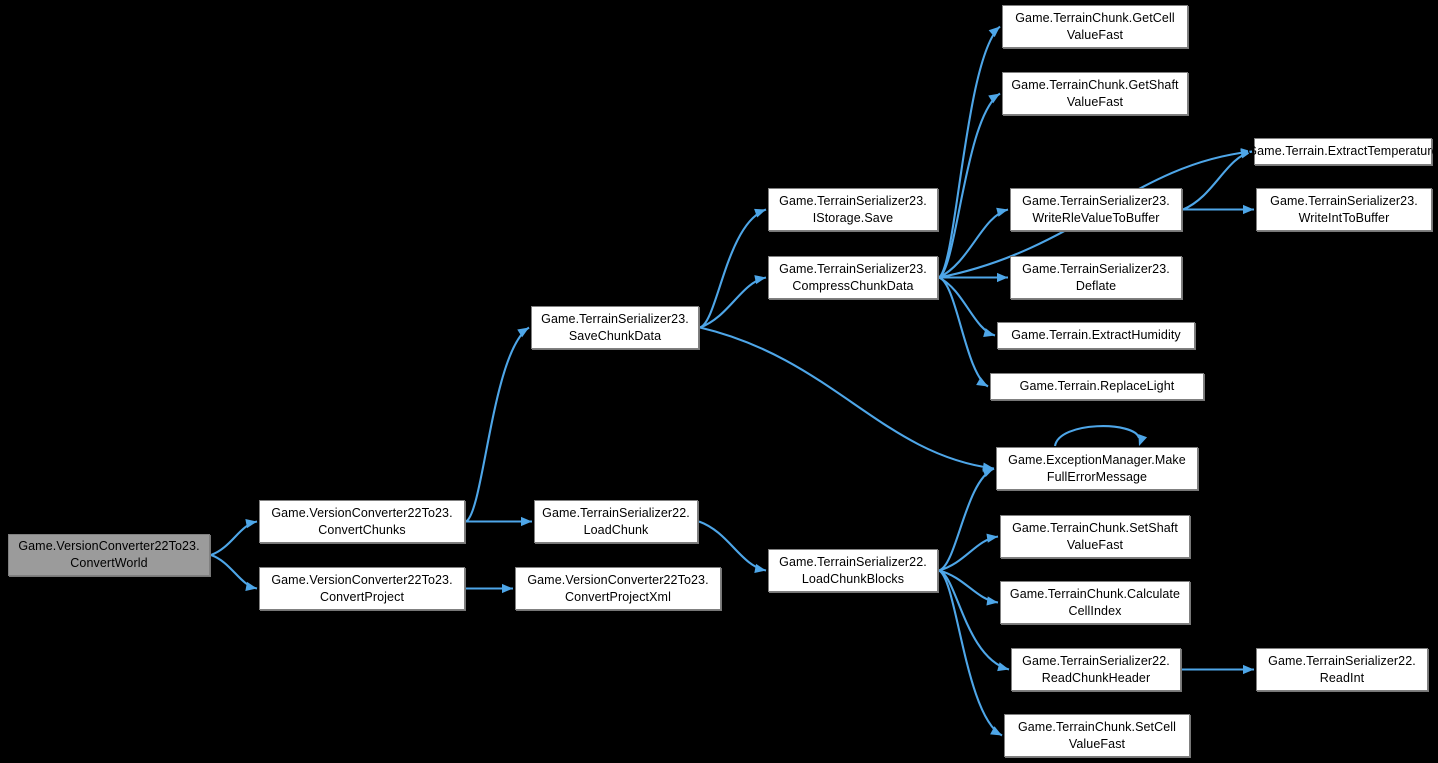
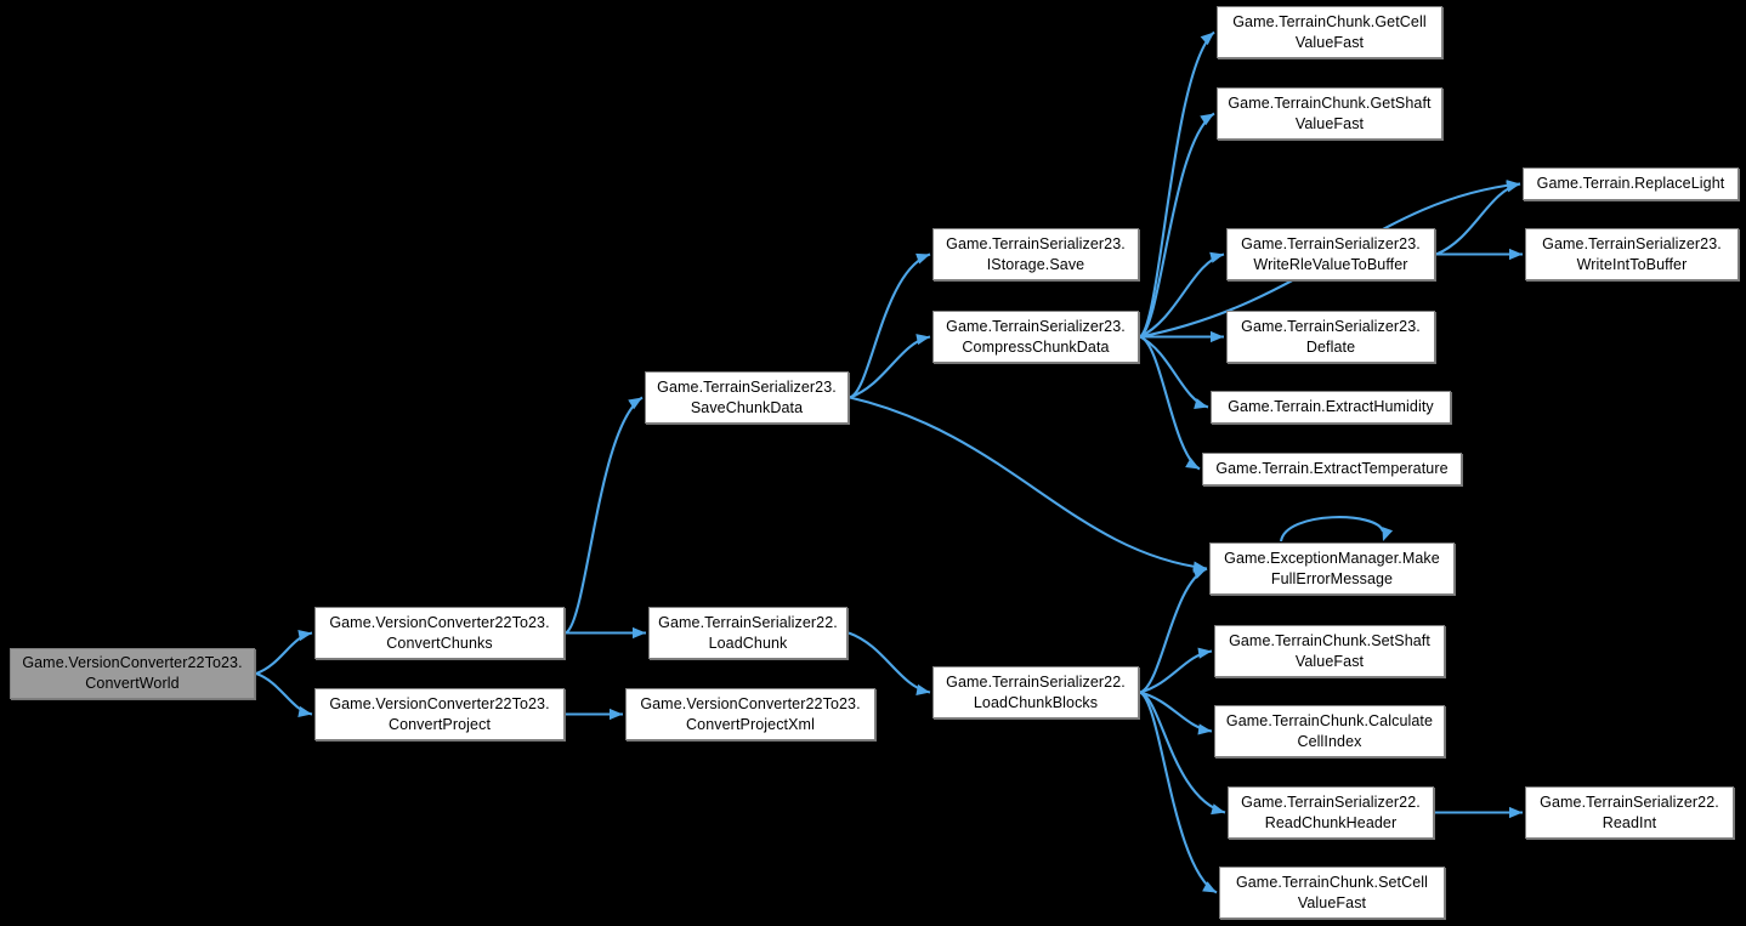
  Game.VersionConverter22To23.
  ConvertWorld
  Game.VersionConverter22To23.
  ConvertChunks
  Game.VersionConverter22To23.
  ConvertProject
  Game.TerrainSerializer23.
  SaveChunkData
  Game.TerrainSerializer22.
  LoadChunk
  Game.VersionConverter22To23.
  ConvertProjectXml
  Game.TerrainSerializer23.
  IStorage.Save
  Game.TerrainSerializer23.
  CompressChunkData
  Game.TerrainSerializer22.
  LoadChunkBlocks
  Game.TerrainChunk.GetCell
  ValueFast
  Game.TerrainChunk.GetShaft
  ValueFast
  Game.TerrainSerializer23.
  WriteRleValueToBuffer
  Game.TerrainSerializer23.
  Deflate
- Game.Terrain.ExtractTemperature
+ Game.Terrain.ReplaceLight
  Game.TerrainSerializer23.
  WriteIntToBuffer
  Game.Terrain.ExtractHumidity
- Game.Terrain.ReplaceLight
+ Game.Terrain.ExtractTemperature
  Game.ExceptionManager.Make
  FullErrorMessage
  Game.TerrainChunk.SetShaft
  ValueFast
  Game.TerrainChunk.Calculate
  CellIndex
  Game.TerrainSerializer22.
  ReadChunkHeader
  Game.TerrainSerializer22.
  ReadInt
  Game.TerrainChunk.SetCell
  ValueFast
